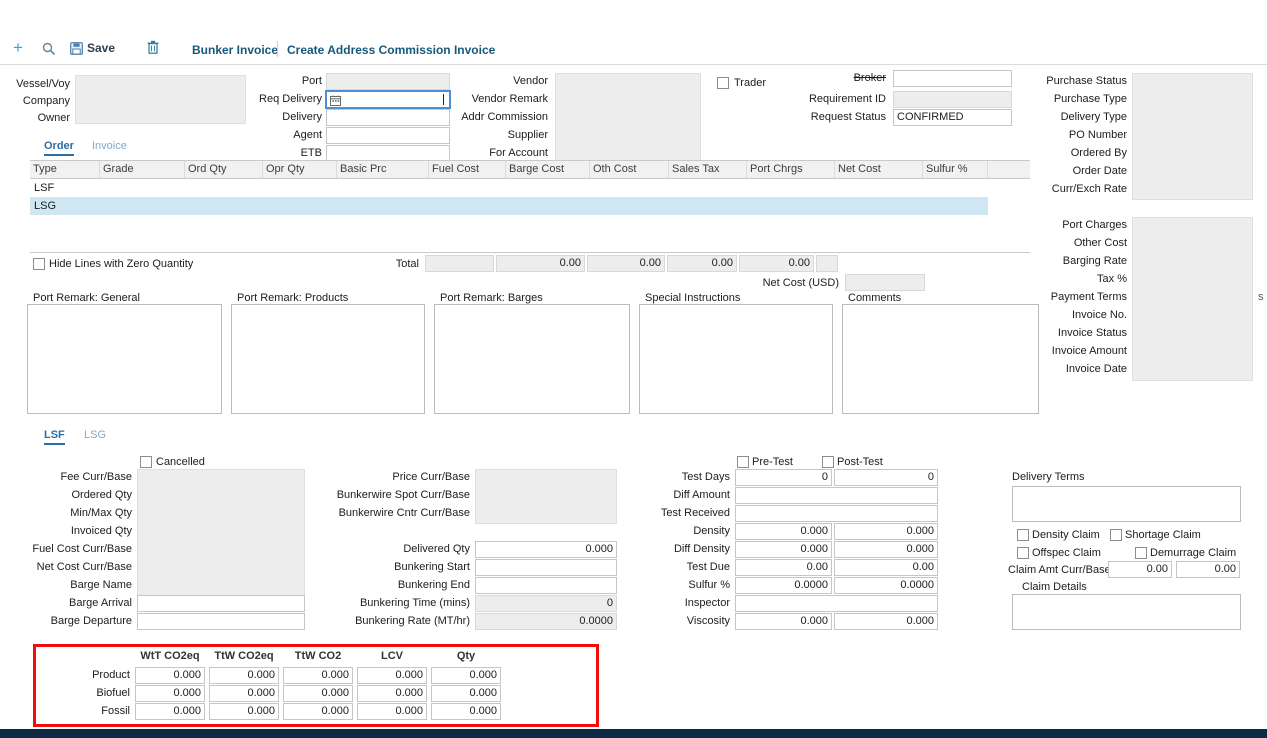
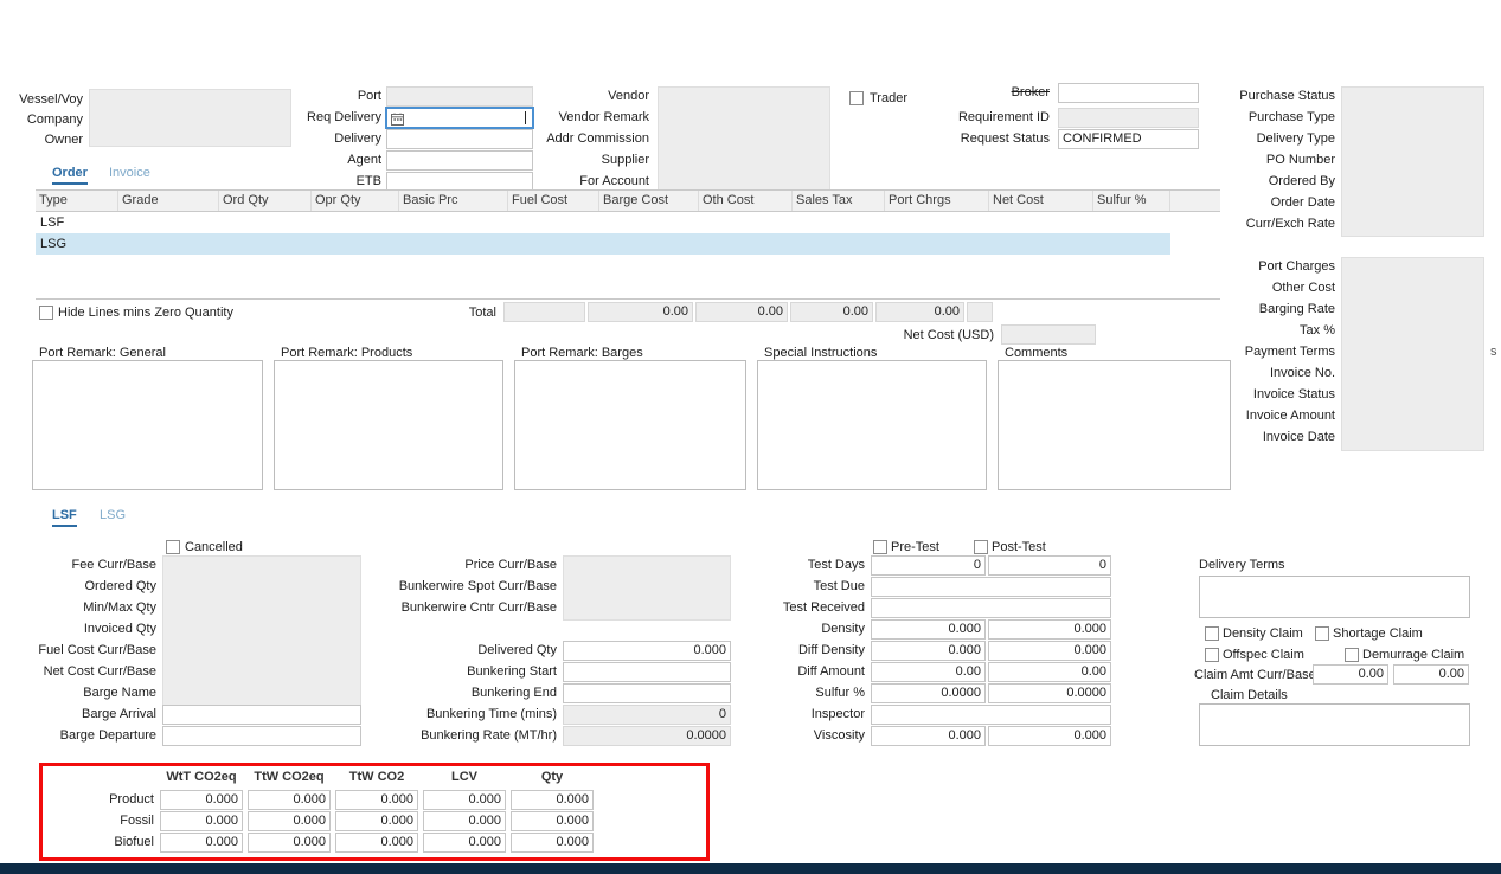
- +
- Save
- Bunker Invoice
- Create Address Commission Invoice
  Vessel/Voy
  Company
  Owner
  Port
  Req Delivery
  Delivery
  Agent
  ETB
  Vendor
  Vendor Remark
  Addr Commission
  Supplier
  For Account
  Trader
  Broker
  Requirement ID
  Request Status
  CONFIRMED
  Purchase Status
  Purchase Type
  Delivery Type
  PO Number
  Ordered By
  Order Date
  Curr/Exch Rate
  Port Charges
  Other Cost
  Barging Rate
  Tax %
  Payment Terms
  Invoice No.
  Invoice Status
  Invoice Amount
  Invoice Date
  s
  Order
  Invoice
  Type
  Grade
  Ord Qty
  Opr Qty
  Basic Prc
  Fuel Cost
  Barge Cost
  Oth Cost
  Sales Tax
  Port Chrgs
  Net Cost
  Sulfur %
  LSF
  LSG
- Hide Lines with Zero Quantity
+ Hide Lines mins Zero Quantity
  Total
  0.00
  0.00
  0.00
  0.00
  Net Cost (USD)
  Port Remark: General
  Port Remark: Products
  Port Remark: Barges
  Special Instructions
  Comments
  LSF
  LSG
  Cancelled
  Fee Curr/Base
  Ordered Qty
  Min/Max Qty
  Invoiced Qty
  Fuel Cost Curr/Base
  Net Cost Curr/Base
  Barge Name
  Barge Arrival
  Barge Departure
  Price Curr/Base
  Bunkerwire Spot Curr/Base
  Bunkerwire Cntr Curr/Base
  Delivered Qty
  0.000
  Bunkering Start
  Bunkering End
  Bunkering Time (mins)
  0
  Bunkering Rate (MT/hr)
  0.0000
  Pre-Test
  Post-Test
  Test Days
  0
  0
- Diff Amount
+ Test Due
  Test Received
  Density
  0.000
  0.000
  Diff Density
  0.000
  0.000
- Test Due
+ Diff Amount
  0.00
  0.00
  Sulfur %
  0.0000
  0.0000
  Inspector
  Viscosity
  0.000
  0.000
  Delivery Terms
  Density Claim
  Shortage Claim
  Offspec Claim
  Demurrage Claim
  Claim Amt Curr/Bas
  0.00
  0.00
  Claim Details
  WtT CO2eq
  TtW CO2eq
  TtW CO2
  LCV
  Qty
  Product
  0.000
  0.000
  0.000
  0.000
  0.000
- Biofuel
+ Fossil
  0.000
  0.000
  0.000
  0.000
  0.000
- Fossil
+ Biofuel
  0.000
  0.000
  0.000
  0.000
  0.000
